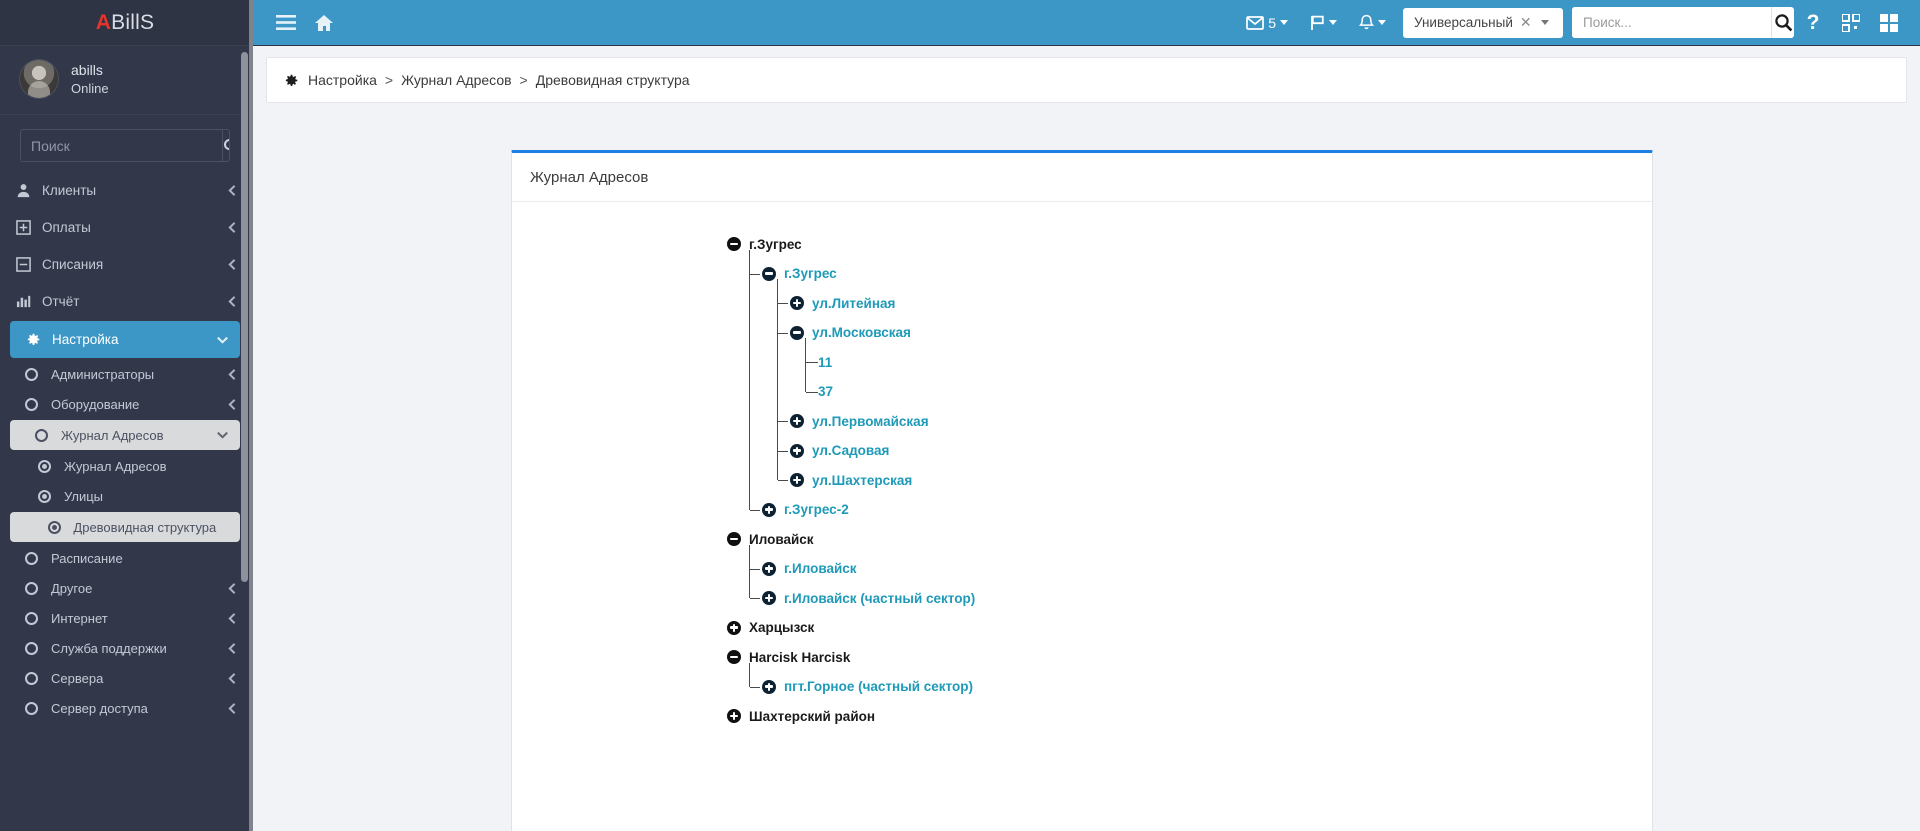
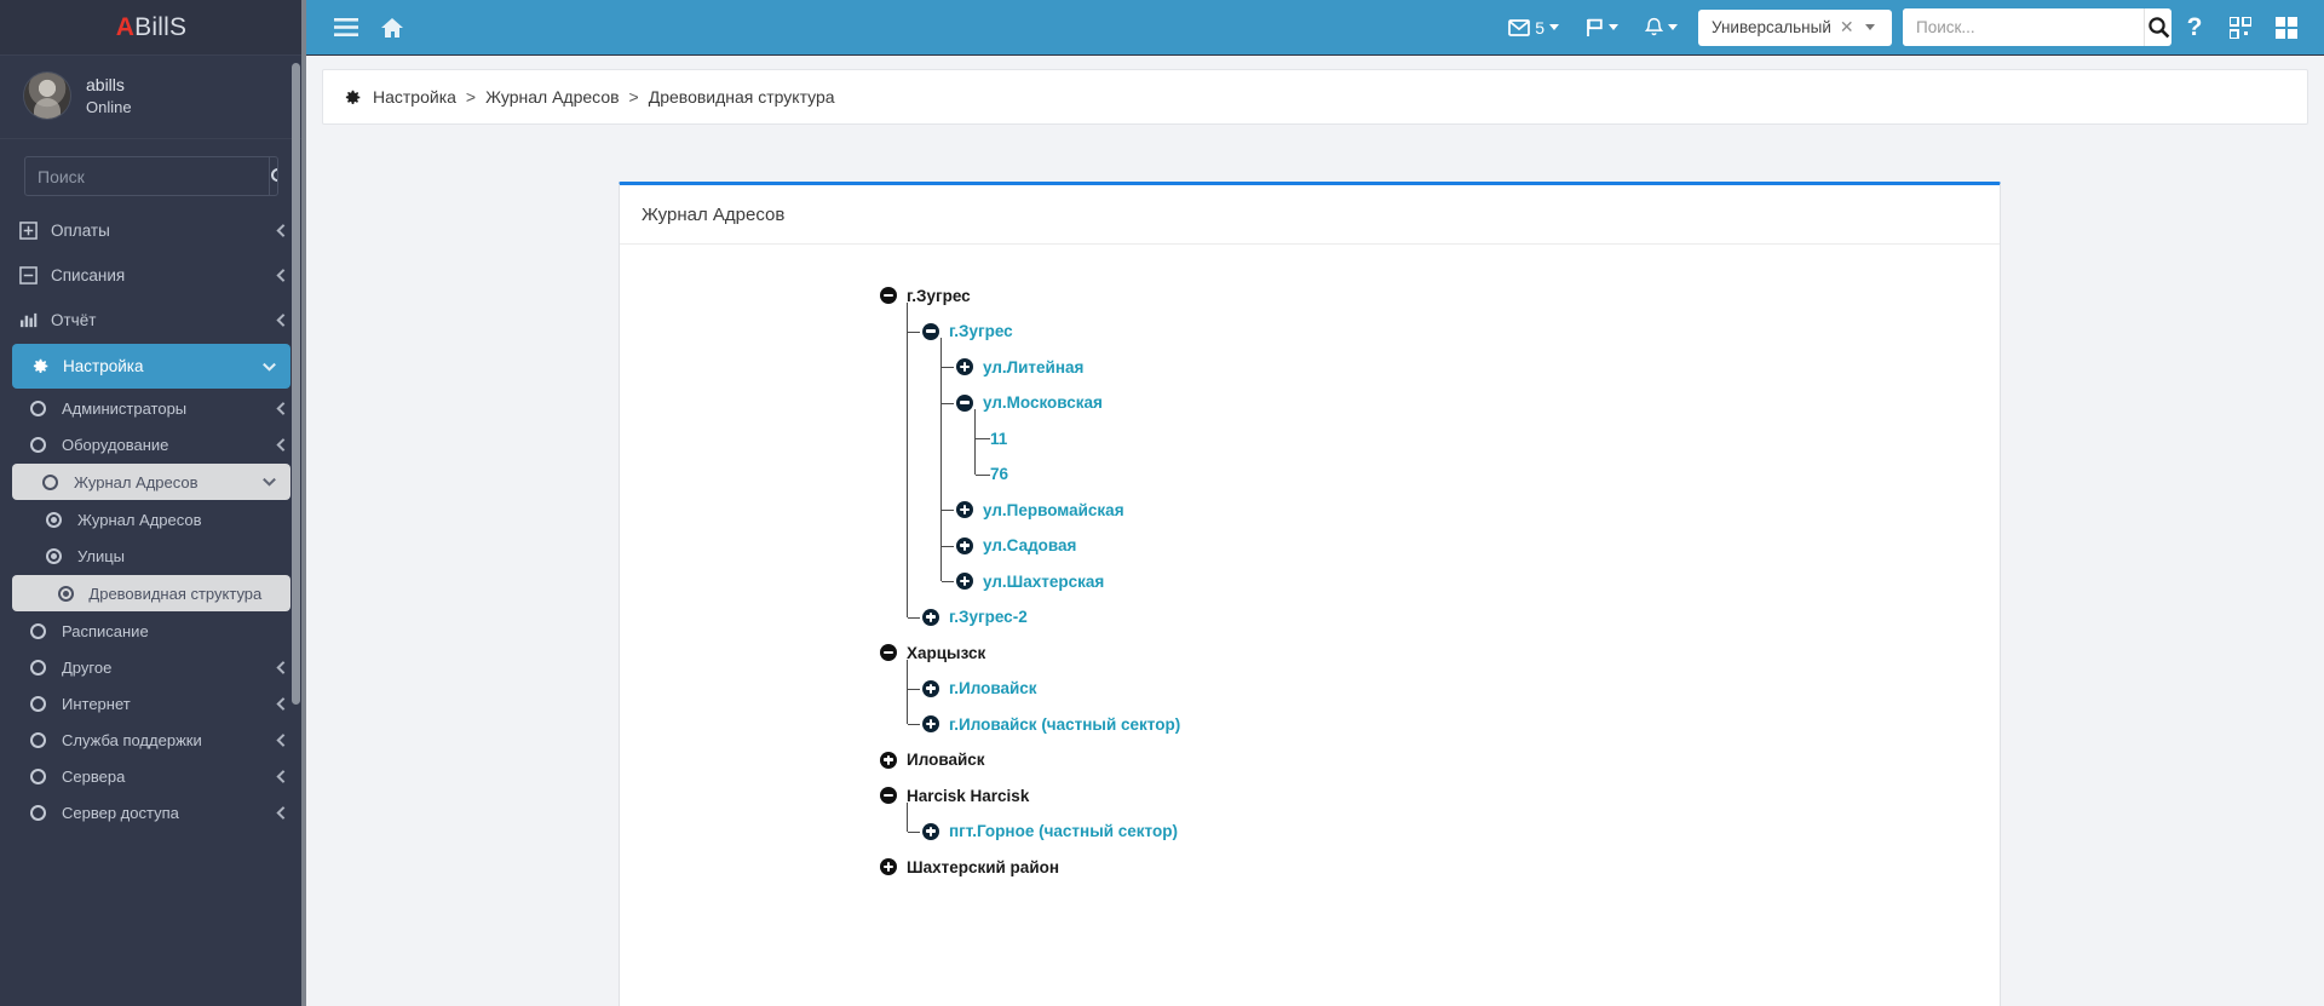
  ABillS
  abills
  Online
  Поиск
- Клиенты
  Оплаты
  Списания
  Отчёт
  Настройка
  Администраторы
  Оборудование
  Журнал Адресов
  Журнал Адресов
  Улицы
  Древовидная структура
  Расписание
  Другое
  Интернет
  Служба поддержки
  Сервера
  Сервер доступа
  5
  Универсальный
  ✕
  Поиск...
  ?
  Настройка > Журнал Адресов > Древовидная структура
  Журнал Адресов
  г.Зугрес
  г.Зугрес
  ул.Литейная
  ул.Московская
  11
- 37
+ 76
  ул.Первомайская
  ул.Садовая
  ул.Шахтерская
  г.Зугрес-2
- Иловайск
+ Харцызск
  г.Иловайск
  г.Иловайск (частный сектор)
- Харцызск
+ Иловайск
  Harcisk Harcisk
  пгт.Горное (частный сектор)
  Шахтерский район
